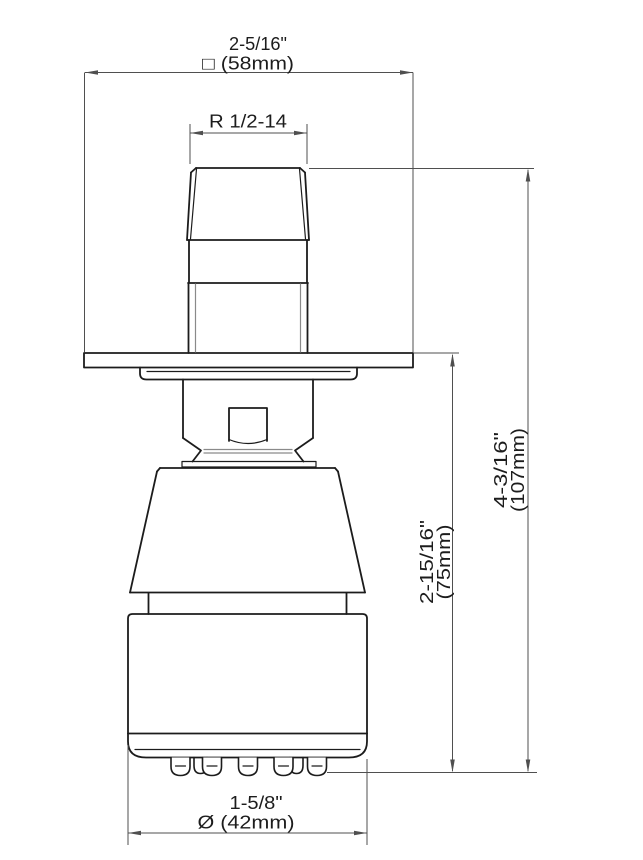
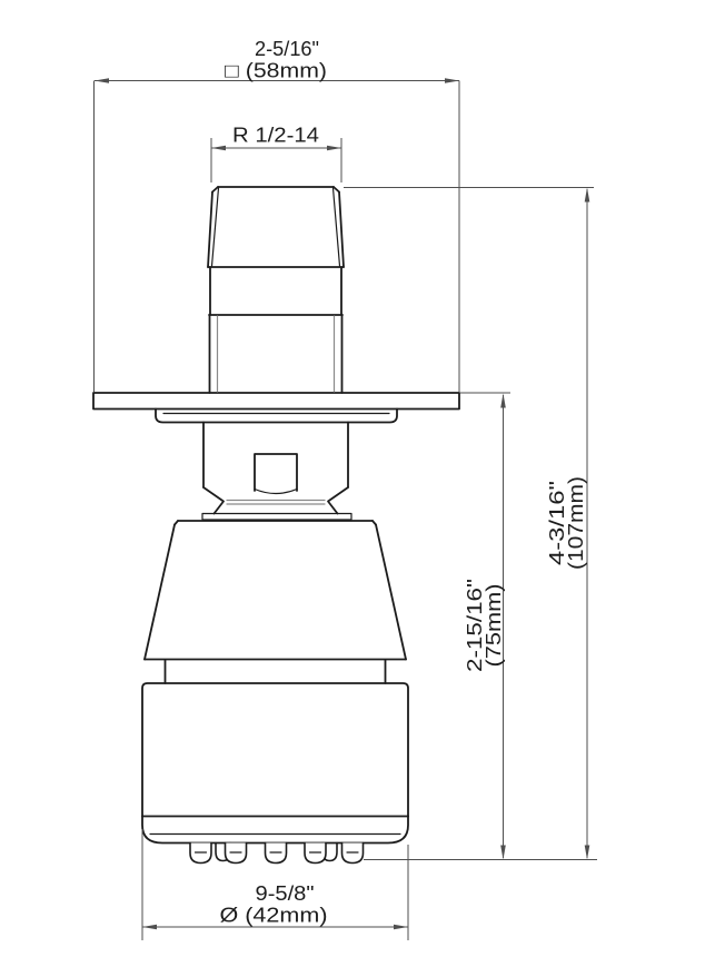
  2-5/16"
  □ (58mm)
  R 1/2-14
- 1-5/8"
+ 9-5/8"
  Ø (42mm)
